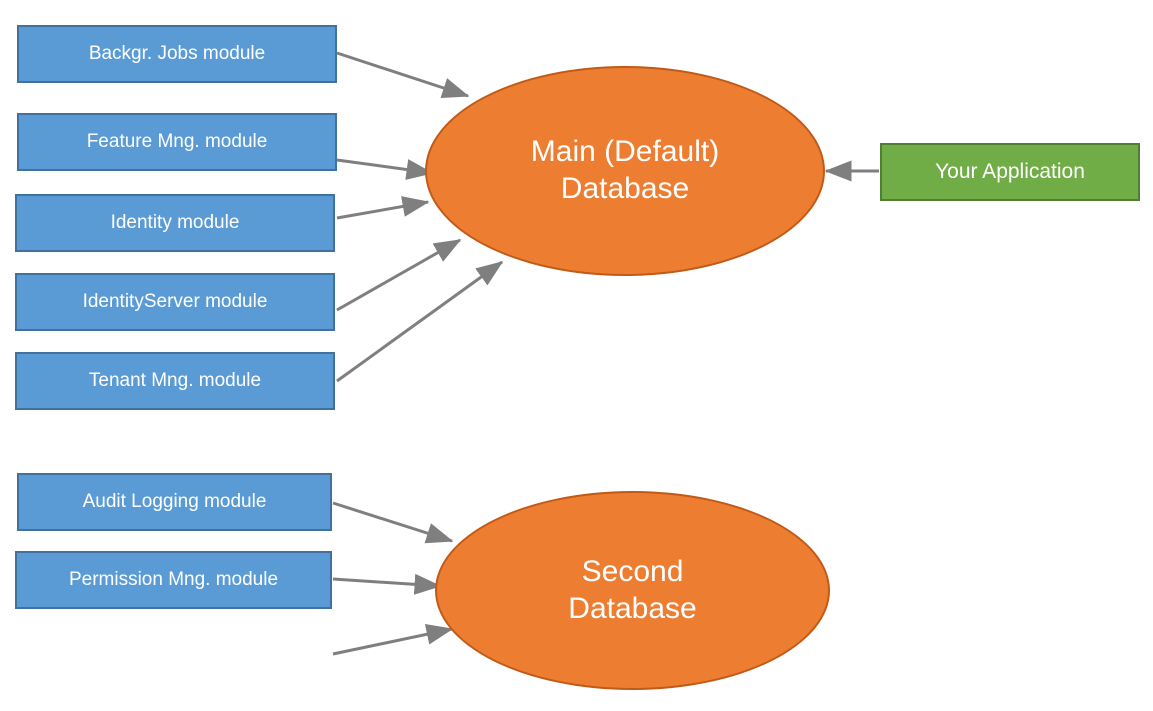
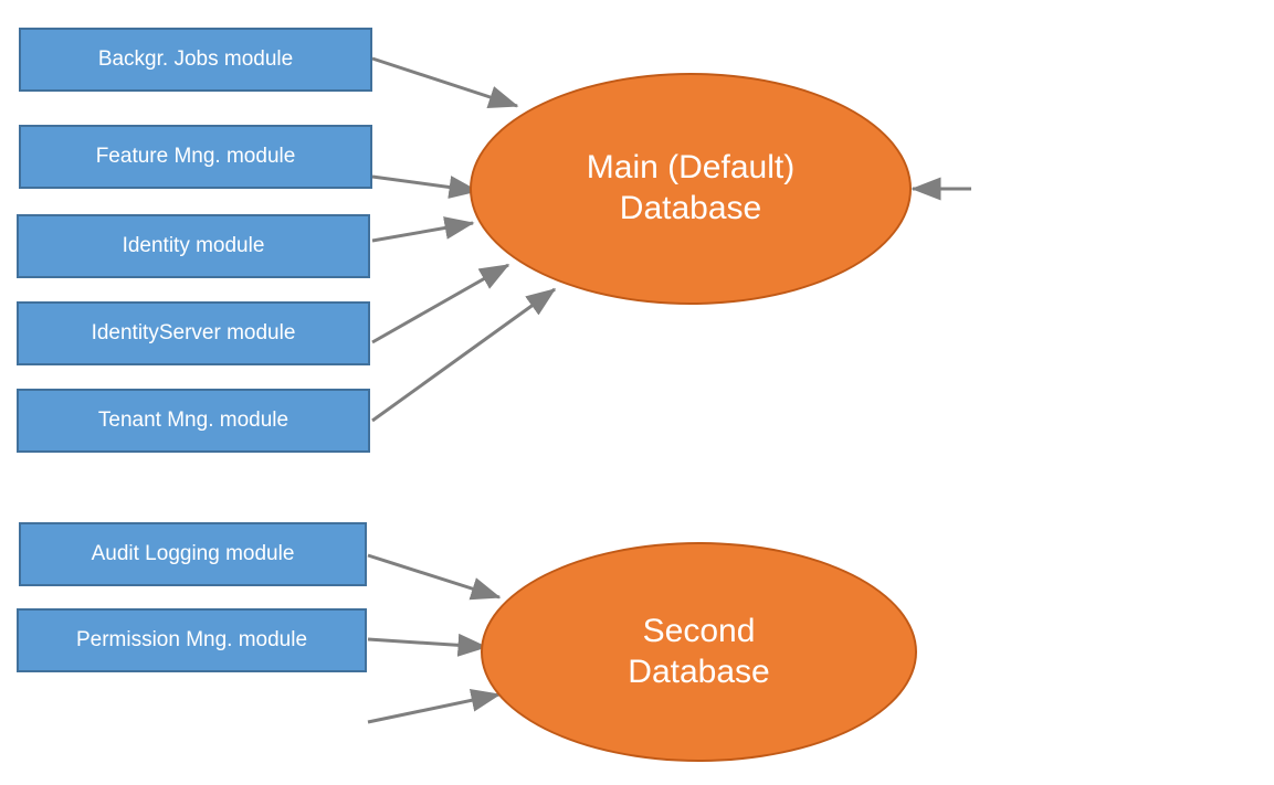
  Backgr. Jobs module
  Feature Mng. module
  Identity module
  IdentityServer module
  Tenant Mng. module
  Main (Default)
  Database
- Your Application
  Audit Logging module
  Permission Mng. module
  Second
  Database
